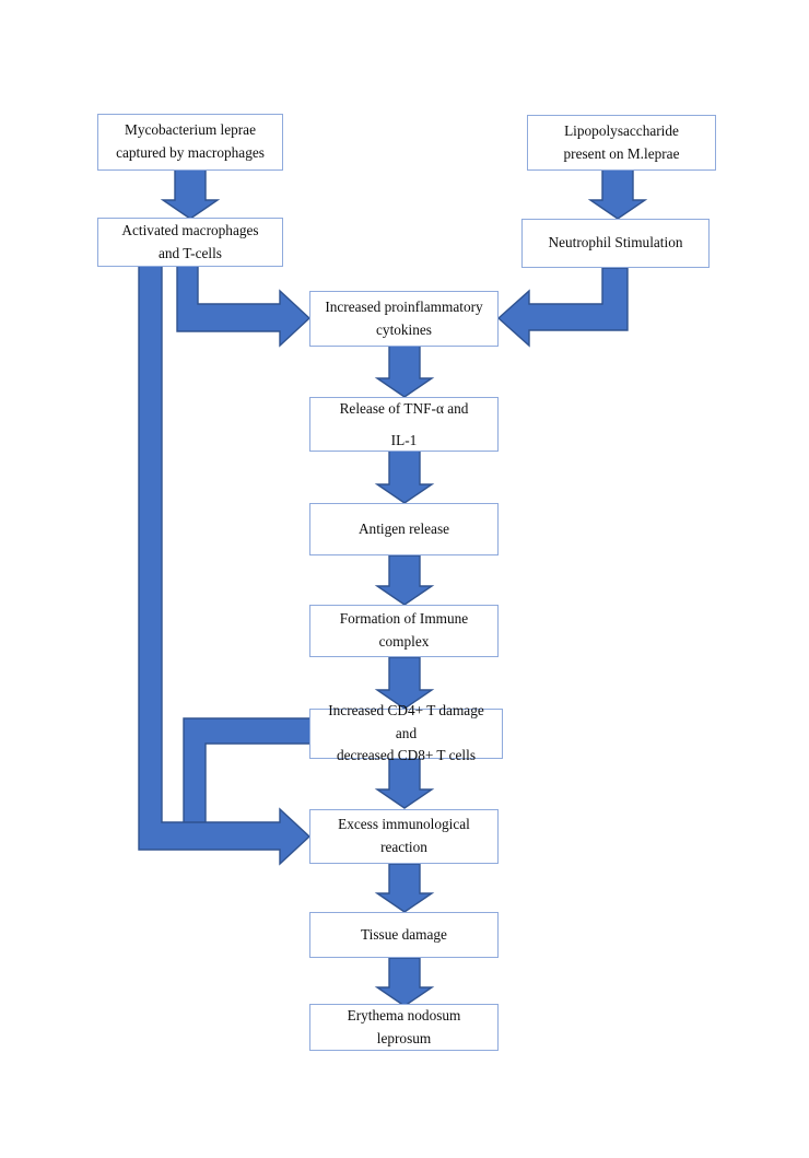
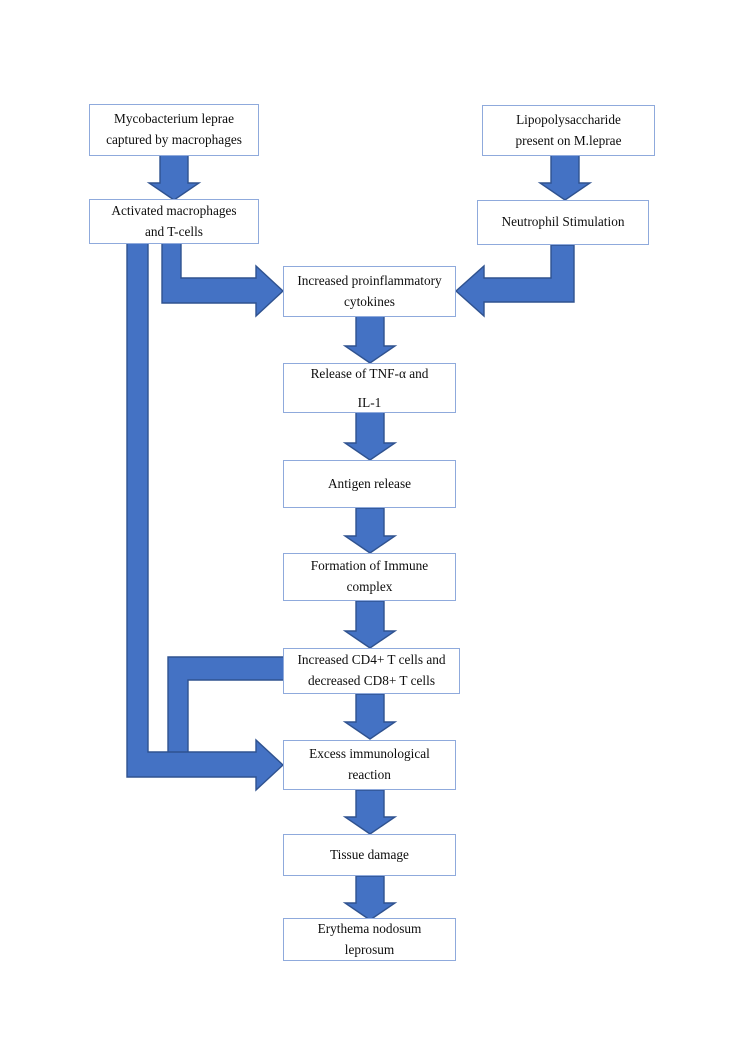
  Mycobacterium leprae
  captured by macrophages
  Lipopolysaccharide
  present on M.leprae
  Activated macrophages
  and T-cells
  Neutrophil Stimulation
  Increased proinflammatory
  cytokines
  Release of TNF-α and
  IL-1
  Antigen release
  Formation of Immune
  complex
- Increased CD4+ T damage and
+ Increased CD4+ T cells and
  decreased CD8+ T cells
  Excess immunological
  reaction
  Tissue damage
  Erythema nodosum
  leprosum
